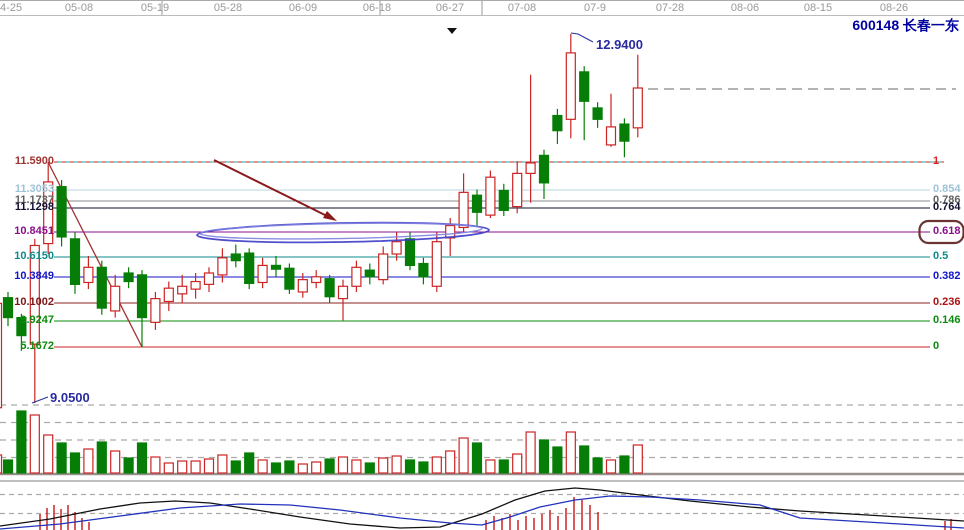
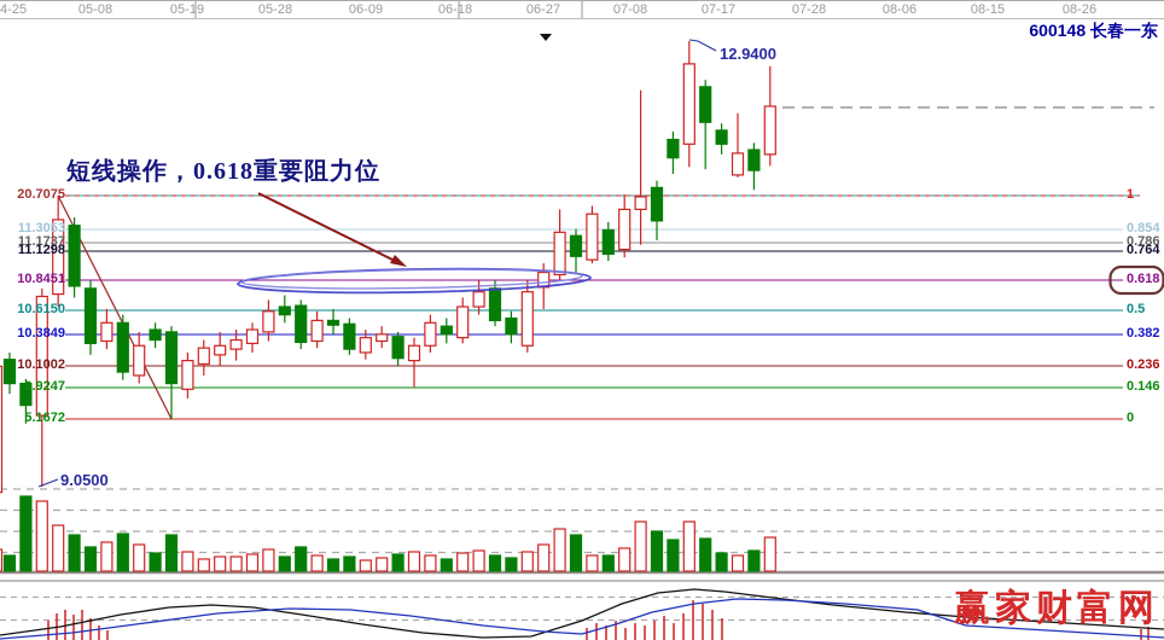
  4-25
  05-08
  05-19
  05-28
  06-09
  06-18
  06-27
  07-08
- 07-9
+ 07-17
  07-28
  08-06
  08-15
  08-26
- 11.5900
+ 20.7075
  1
  11.3053
  0.854
  11.1737
  0.786
  11.1298
  0.764
  10.8451
  0.618
  10.6150
  0.5
  10.3849
  0.382
  10.1002
  0.236
  9.9247
  0.146
  5.1672
  0
  600148 长春一东
+ 短线操作，0.618重要阻力位
  12.9400
  9.0500
+ 赢家财富网
